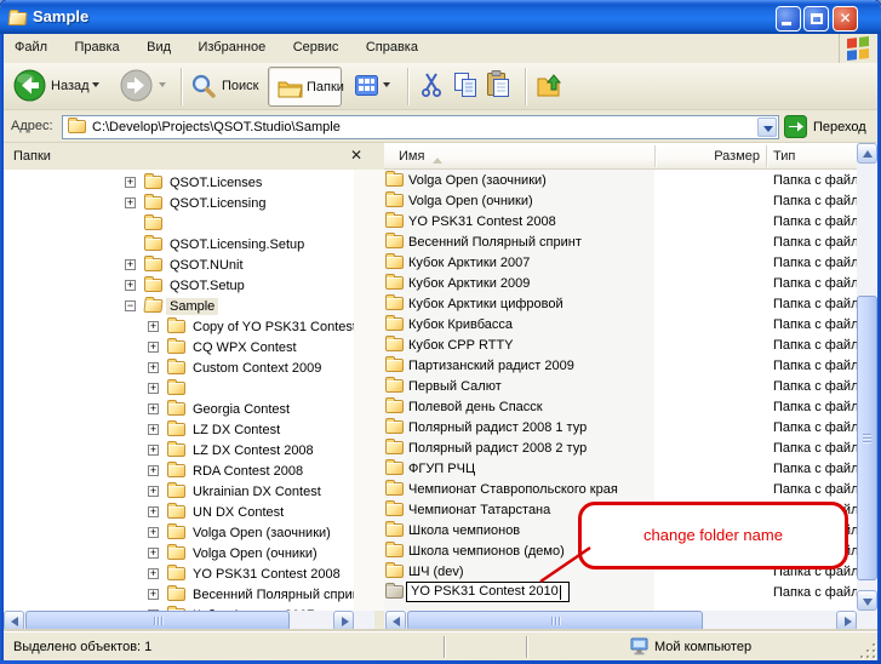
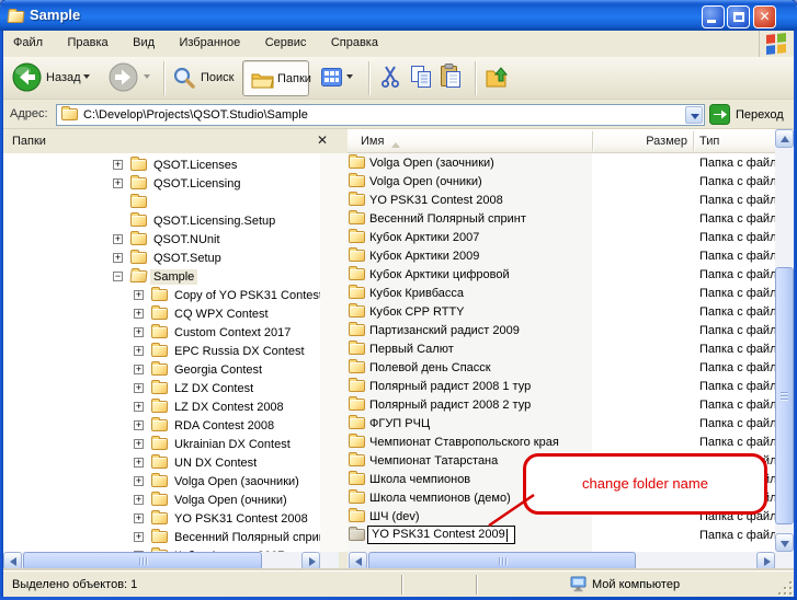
  Sample
  ✕
  Файл Правка Вид Избранное Сервис Справка
  Назад
  Поиск
  Папки
  Адрес:
  C:\Develop\Projects\QSOT.Studio\Sample
  Переход
  Папки
  ✕
  +
  QSOT.Licenses
  +
  QSOT.Licensing
  QSOT.Licensing.Setup
  +
  QSOT.NUnit
  +
  QSOT.Setup
  −
  Sample
  +
  Copy of YO PSK31 Contes
  +
  CQ WPX Contest
  +
- Custom Context 2009
+ Custom Context 2017
  +
+ EPC Russia DX Contest
  +
  Georgia Contest
  +
  LZ DX Contest
  +
  LZ DX Contest 2008
  +
  RDA Contest 2008
  +
  Ukrainian DX Contest
  +
  UN DX Contest
  +
  Volga Open (заочники)
  +
  Volga Open (очники)
  +
  YO PSK31 Contest 2008
  +
  Весенний Полярный спри
  Имя
  Размер
  Тип
  Volga Open (заочники)
  Папка с файл
  Volga Open (очники)
  Папка с файл
  YO PSK31 Contest 2008
  Папка с файл
  Весенний Полярный спринт
  Папка с файл
  Кубок Арктики 2007
  Папка с файл
  Кубок Арктики 2009
  Папка с файл
  Кубок Арктики цифровой
  Папка с файл
  Кубок Кривбасса
  Папка с файл
  Кубок СРР RTTY
  Папка с файл
  Партизанский радист 2009
  Папка с файл
  Первый Салют
  Папка с файл
  Полевой день Спасск
  Папка с файл
  Полярный радист 2008 1 тур
  Папка с файл
  Полярный радист 2008 2 тур
  Папка с файл
  ФГУП РЧЦ
  Папка с файл
  Чемпионат Ставропольского края
  Папка с файл
  Чемпионат Татарстана
  Школа чемпионов
  Школа чемпионов (демо)
  ШЧ (dev)
  Папка с файл
- YO PSK31 Contest 2010
+ YO PSK31 Contest 2009
  Папка с файл
  Выделено объектов: 1
  Мой компьютер
  change folder name
